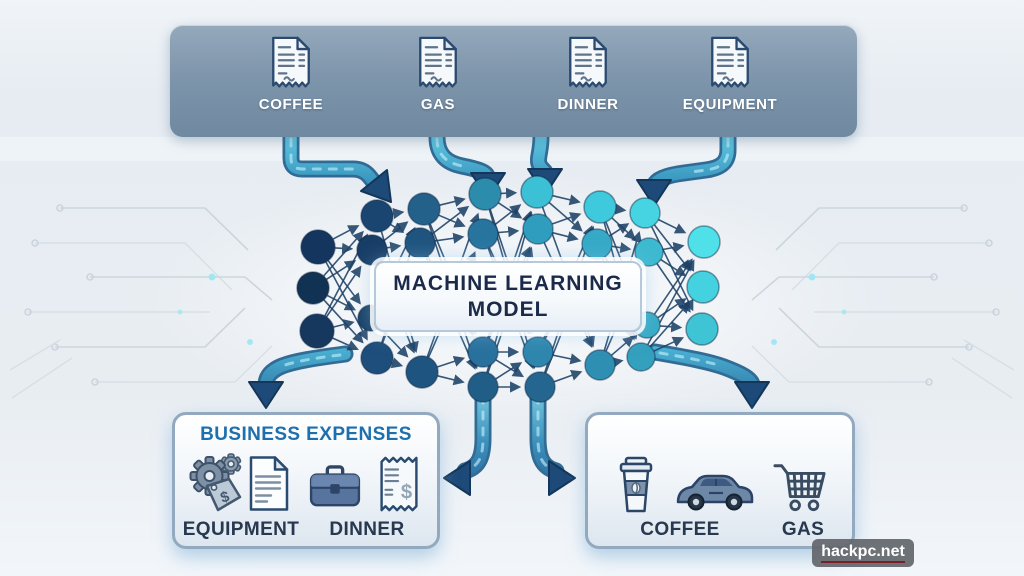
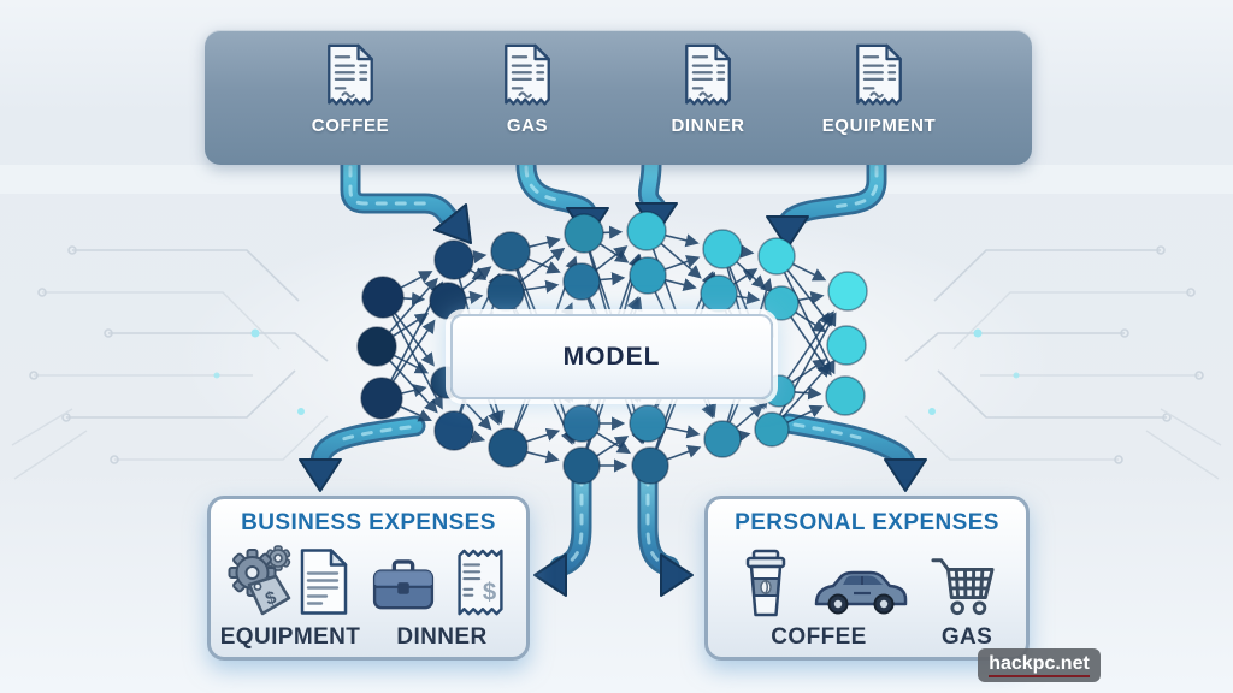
  COFFEE
  GAS
  DINNER
  EQUIPMENT
- MACHINE LEARNING
  MODEL
  BUSINESS EXPENSES
  $
  EQUIPMENT
  DINNER
+ PERSONAL EXPENSES
  COFFEE
  GAS
  hackpc.net
